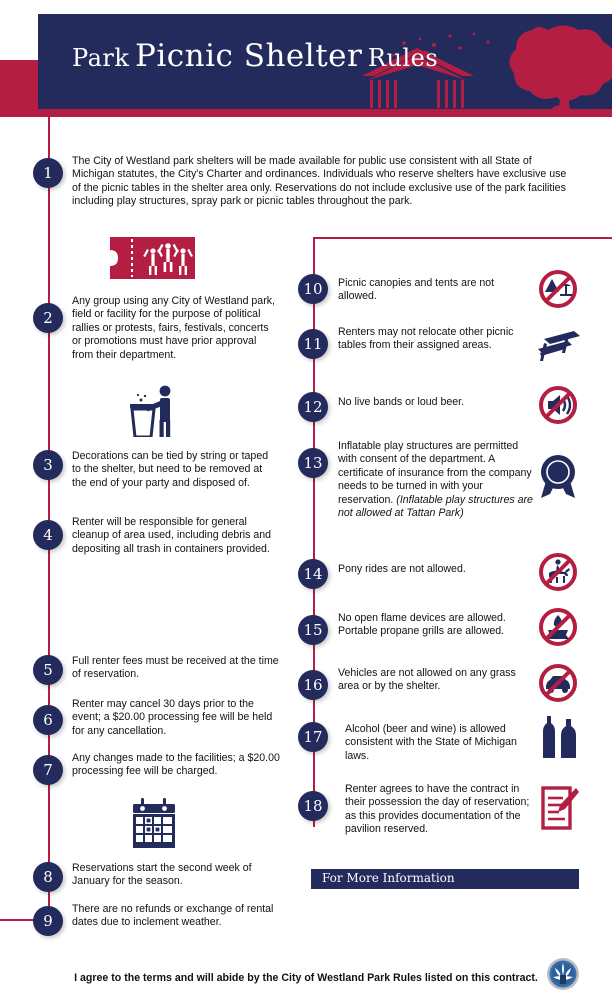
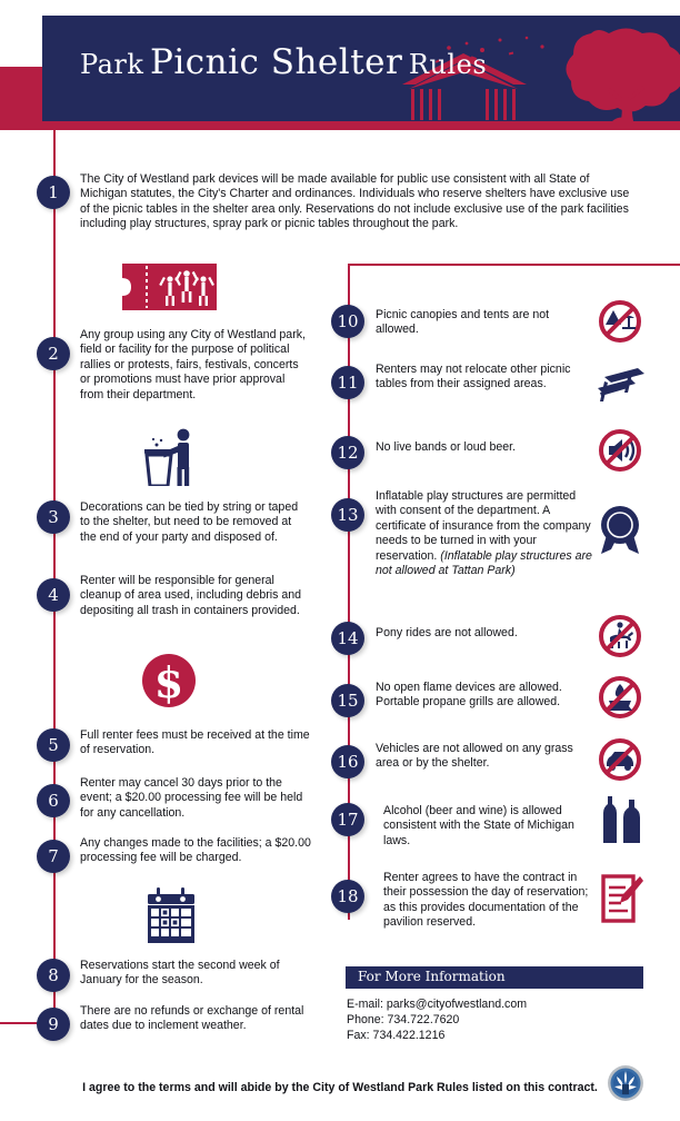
  Park Picnic Shelter Rules
  1
- The City of Westland park shelters will be made available for public use consistent with all State of Michigan statutes, the City's Charter and ordinances. Individuals who reserve shelters have exclusive use of the picnic tables in the shelter area only. Reservations do not include exclusive use of the park facilities including play structures, spray park or picnic tables throughout the park.
+ The City of Westland park devices will be made available for public use consistent with all State of Michigan statutes, the City's Charter and ordinances. Individuals who reserve shelters have exclusive use of the picnic tables in the shelter area only. Reservations do not include exclusive use of the park facilities including play structures, spray park or picnic tables throughout the park.
  2
  Any group using any City of Westland park, field or facility for the purpose of political rallies or protests, fairs, festivals, concerts or promotions must have prior approval from their department.
  3
  Decorations can be tied by string or taped to the shelter, but need to be removed at the end of your party and disposed of.
  4
  Renter will be responsible for general cleanup of area used, including debris and depositing all trash in containers provided.
+ $
  5
  Full renter fees must be received at the time of reservation.
  6
  Renter may cancel 30 days prior to the event; a $20.00 processing fee will be held for any cancellation.
  7
  Any changes made to the facilities; a $20.00 processing fee will be charged.
  8
  Reservations start the second week of January for the season.
  9
  There are no refunds or exchange of rental dates due to inclement weather.
  10
  Picnic canopies and tents are not allowed.
  11
  Renters may not relocate other picnic tables from their assigned areas.
  12
  No live bands or loud beer.
  13
  Inflatable play structures are permitted with consent of the department. A certificate of insurance from the company needs to be turned in with your reservation. (Inflatable play structures are not allowed at Tattan Park)
  14
  Pony rides are not allowed.
  15
  No open flame devices are allowed. Portable propane grills are allowed.
  16
  Vehicles are not allowed on any grass area or by the shelter.
  17
  Alcohol (beer and wine) is allowed consistent with the State of Michigan laws.
  18
  Renter agrees to have the contract in their possession the day of reservation; as this provides documentation of the pavilion reserved.
  For More Information
+ E-mail: parks@cityofwestland.com
+ Phone: 734.722.7620
+ Fax: 734.422.1216
  I agree to the terms and will abide by the City of Westland Park Rules listed on this contract.
